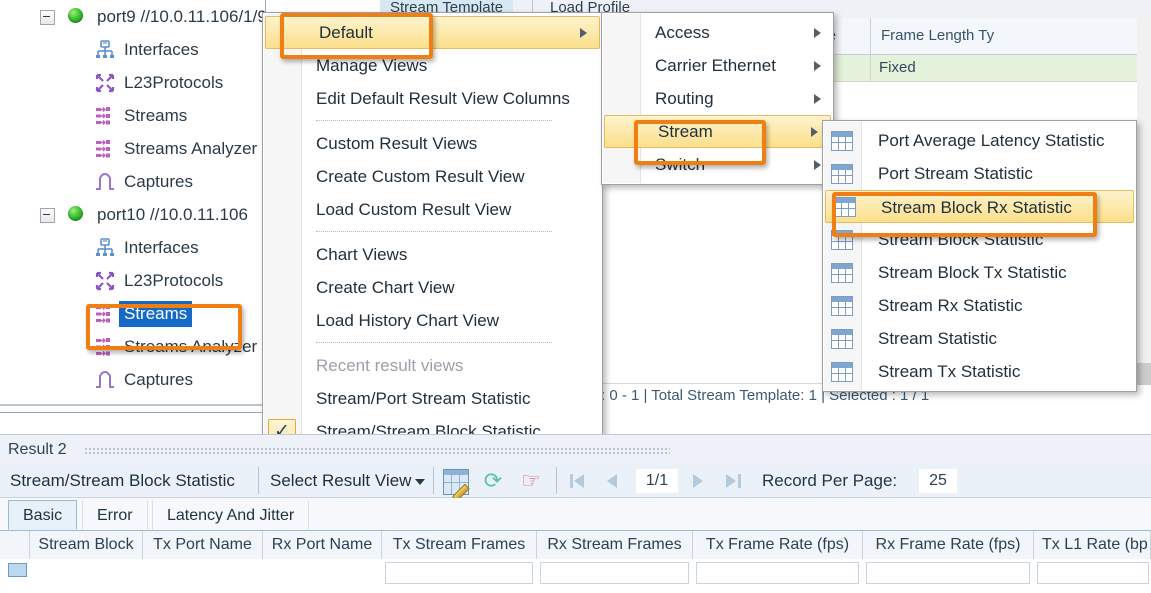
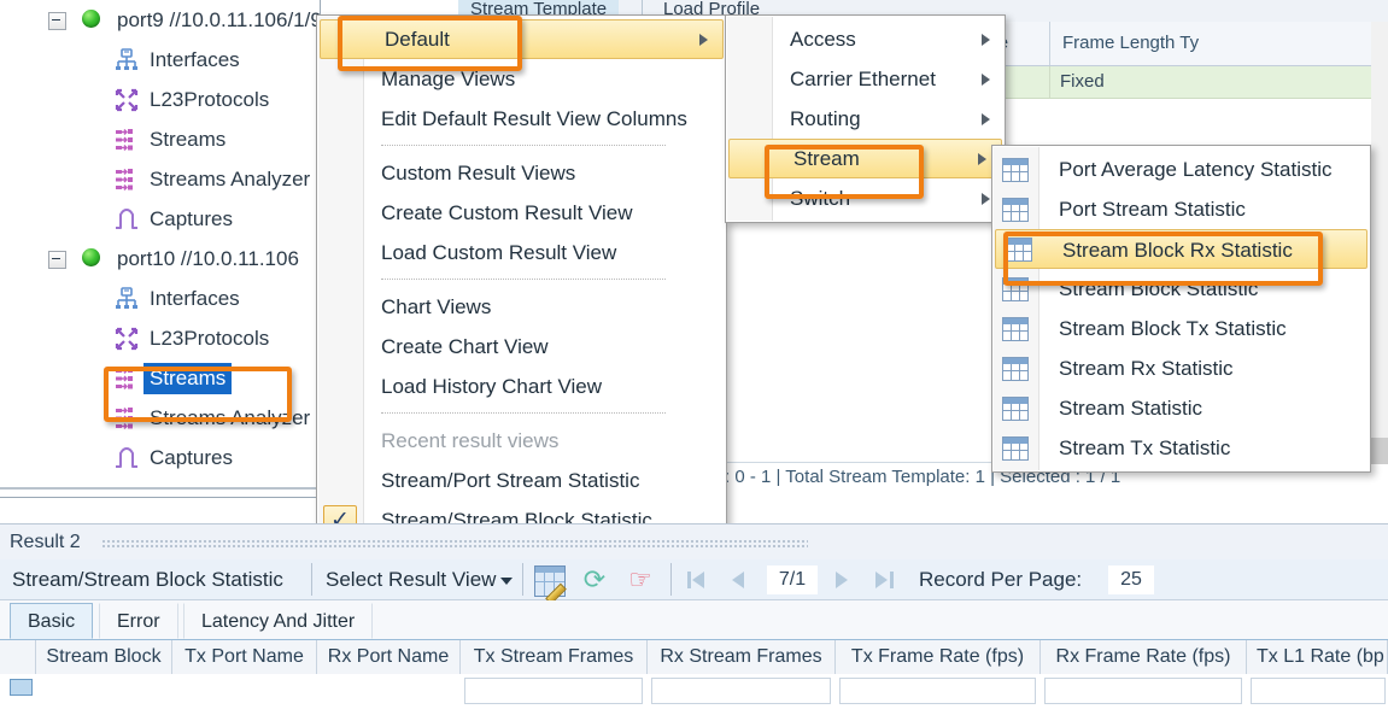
  Stream Template
  Load Profile
  Frame Length Ty
  Fixed
  : 0 - 1 | Total Stream Template: 1 | Selected : 1 / 1
  port9 //10.0.11.106/1/
  Interfaces
  L23Protocols
  Streams
  Streams Analyzer
  Captures
  port10 //10.0.11.106
  Interfaces
  L23Protocols
  Streams
  Streams Analyzer
  Captures
  Default
  Manage Views
  Edit Default Result View Columns
  Custom Result Views
  Create Custom Result View
  Load Custom Result View
  Chart Views
  Create Chart View
  Load History Chart View
  Recent result views
  Stream/Port Stream Statistic
  ✓
  Stream/Stream Block Statistic
  Access
  Carrier Ethernet
  Routing
  Stream
  Switch
  Port Average Latency Statistic
  Port Stream Statistic
  Stream Block Rx Statistic
  Stream Block Statistic
  Stream Block Tx Statistic
  Stream Rx Statistic
  Stream Statistic
  Stream Tx Statistic
  Result 2
  Stream/Stream Block Statistic
  Select Result View
  ⟳
  ☞
- 1/1
+ 7/1
  Record Per Page:
  25
  Basic
  Error
  Latency And Jitter
  Stream Block
  Tx Port Name
  Rx Port Name
  Tx Stream Frames
  Rx Stream Frames
  Tx Frame Rate (fps)
  Rx Frame Rate (fps)
  Tx L1 Rate (bp
